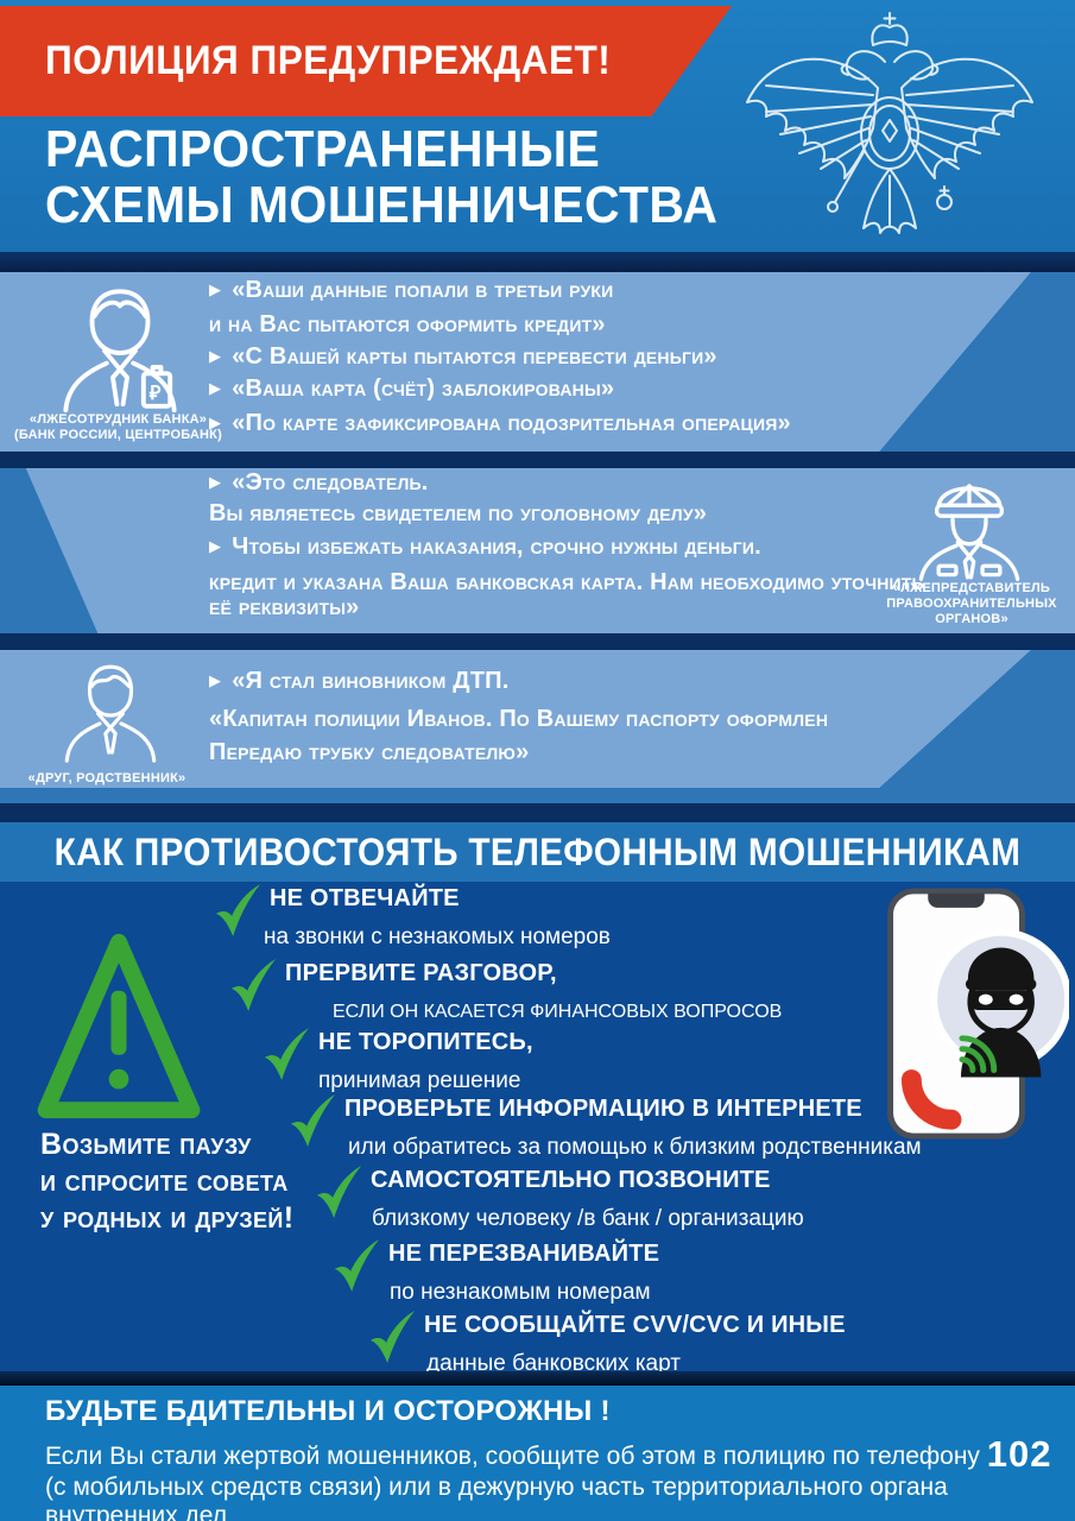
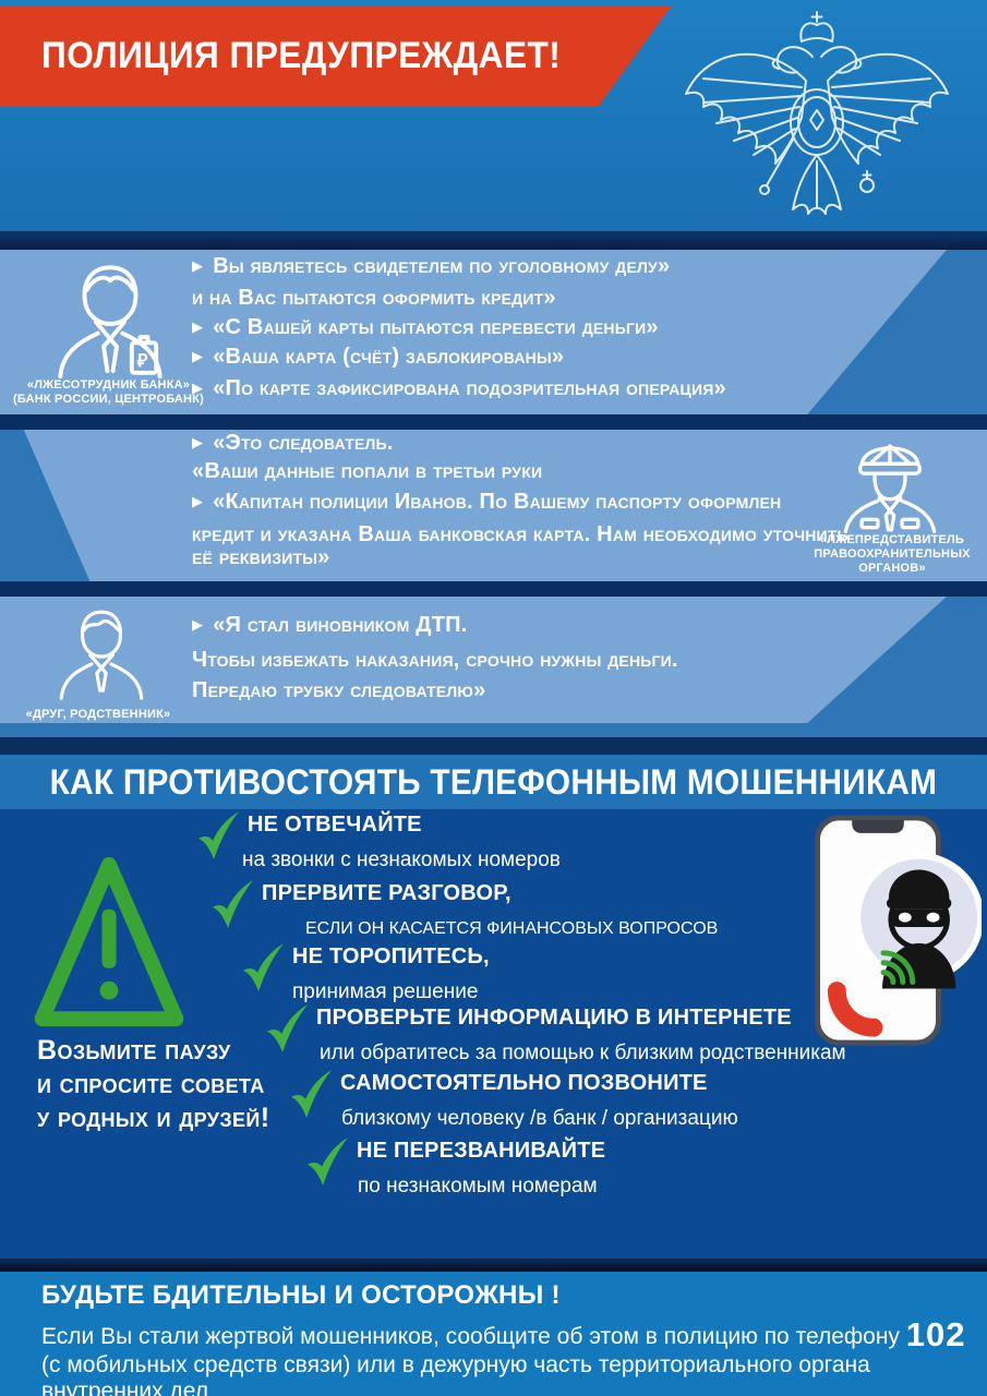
  ПОЛИЦИЯ ПРЕДУПРЕЖДАЕТ!
- РАСПРОСТРАНЕННЫЕ
- СХЕМЫ МОШЕННИЧЕСТВА
  ₽
  «ЛЖЕСОТРУДНИК БАНКА»
  (БАНК РОССИИ, ЦЕНТРОБАНК)
- ▶ «Ваши данные попали в третьи руки
+ ▶ Вы являетесь свидетелем по уголовному делу»
  и на Вас пытаются оформить кредит»
  ▶ «С Вашей карты пытаются перевести деньги»
  ▶ «Ваша карта (счёт) заблокированы»
  ▶ «По карте зафиксирована подозрительная операция»
  ▶ «Это следователь.
- Вы являетесь свидетелем по уголовному делу»
+ «Ваши данные попали в третьи руки
- ▶ Чтобы избежать наказания, срочно нужны деньги.
+ ▶ «Капитан полиции Иванов. По Вашему паспорту оформлен
  кредит и указана Ваша банковская карта. Нам необходимо уточнить
  её реквизиты»
  «ЛЖЕПРЕДСТАВИТЕЛЬ
  ПРАВООХРАНИТЕЛЬНЫХ
  ОРГАНОВ»
  «ДРУГ, РОДСТВЕННИК»
  ▶ «Я стал виновником ДТП.
- «Капитан полиции Иванов. По Вашему паспорту оформлен
+ Чтобы избежать наказания, срочно нужны деньги.
  Передаю трубку следователю»
  КАК ПРОТИВОСТОЯТЬ ТЕЛЕФОННЫМ МОШЕННИКАМ
  Возьмите паузу
  и спросите совета
  у родных и друзей!
  НЕ ОТВЕЧАЙТЕ
  на звонки с незнакомых номеров
  ПРЕРВИТЕ РАЗГОВОР,
  ЕСЛИ ОН КАСАЕТСЯ ФИНАНСОВЫХ ВОПРОСОВ
  НЕ ТОРОПИТЕСЬ,
  принимая решение
  ПРОВЕРЬТЕ ИНФОРМАЦИЮ В ИНТЕРНЕТЕ
  или обратитесь за помощью к близким родственникам
  САМОСТОЯТЕЛЬНО ПОЗВОНИТЕ
  близкому человеку /в банк / организацию
  НЕ ПЕРЕЗВАНИВАЙТЕ
  по незнакомым номерам
- НЕ СООБЩАЙТЕ CVV/CVC И ИНЫЕ
- данные банковских карт
  БУДЬТЕ БДИТЕЛЬНЫ И ОСТОРОЖНЫ !
  Если Вы стали жертвой мошенников, сообщите об этом в полицию по телефону 102
  (с мобильных средств связи) или в дежурную часть территориального органа внутренних дел
